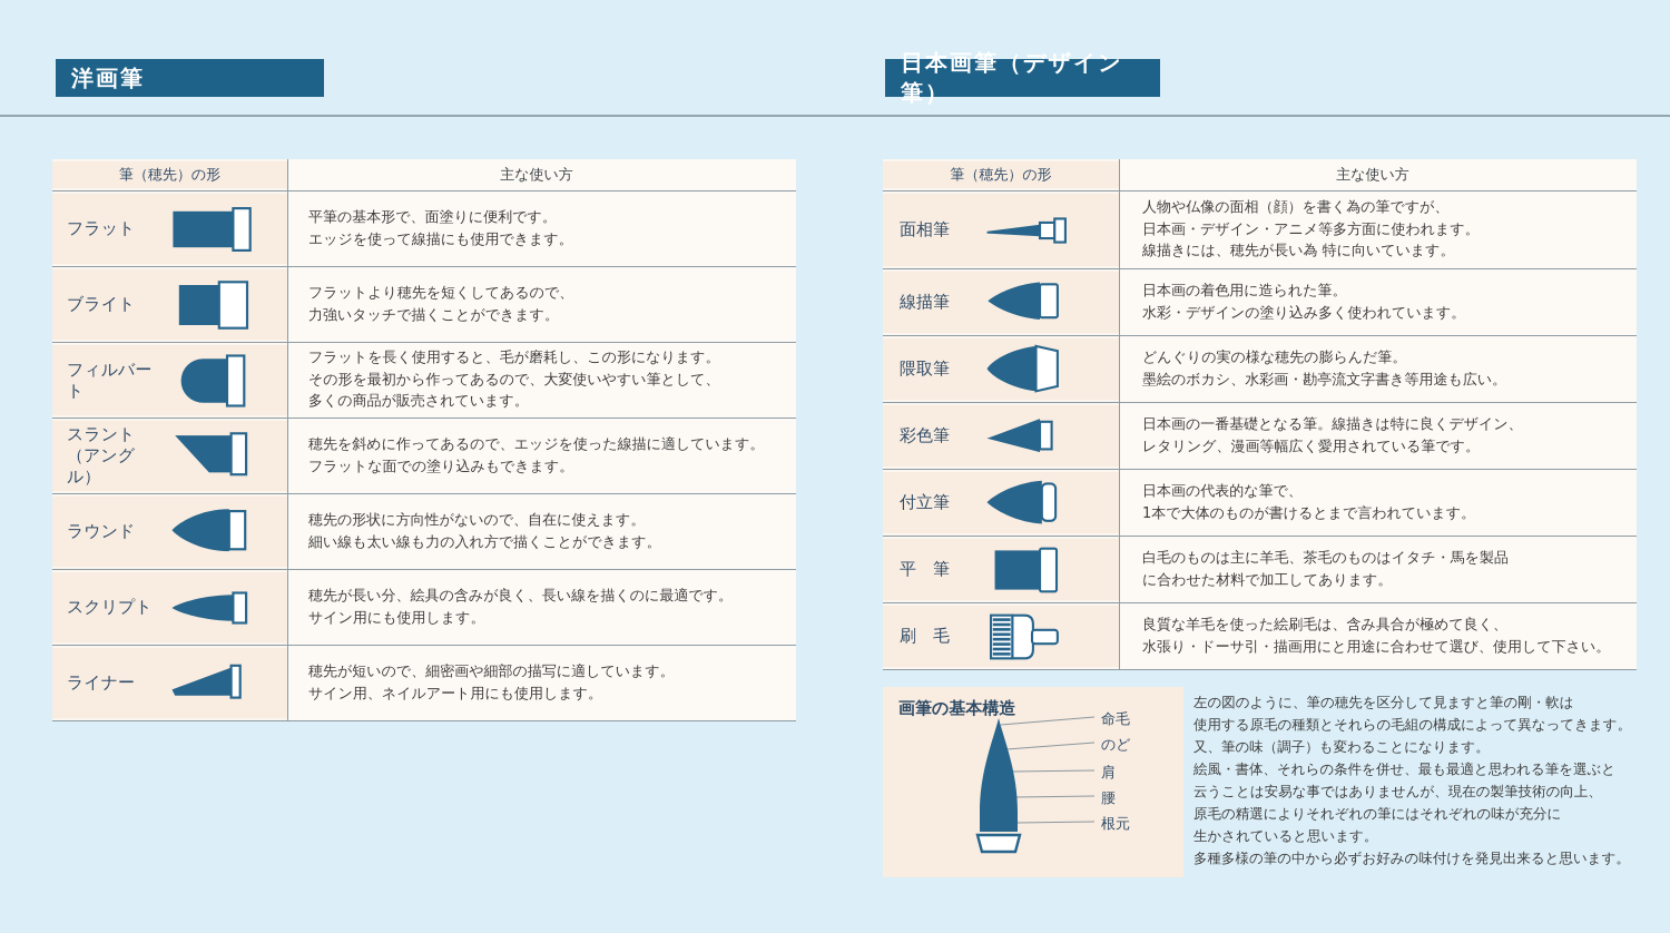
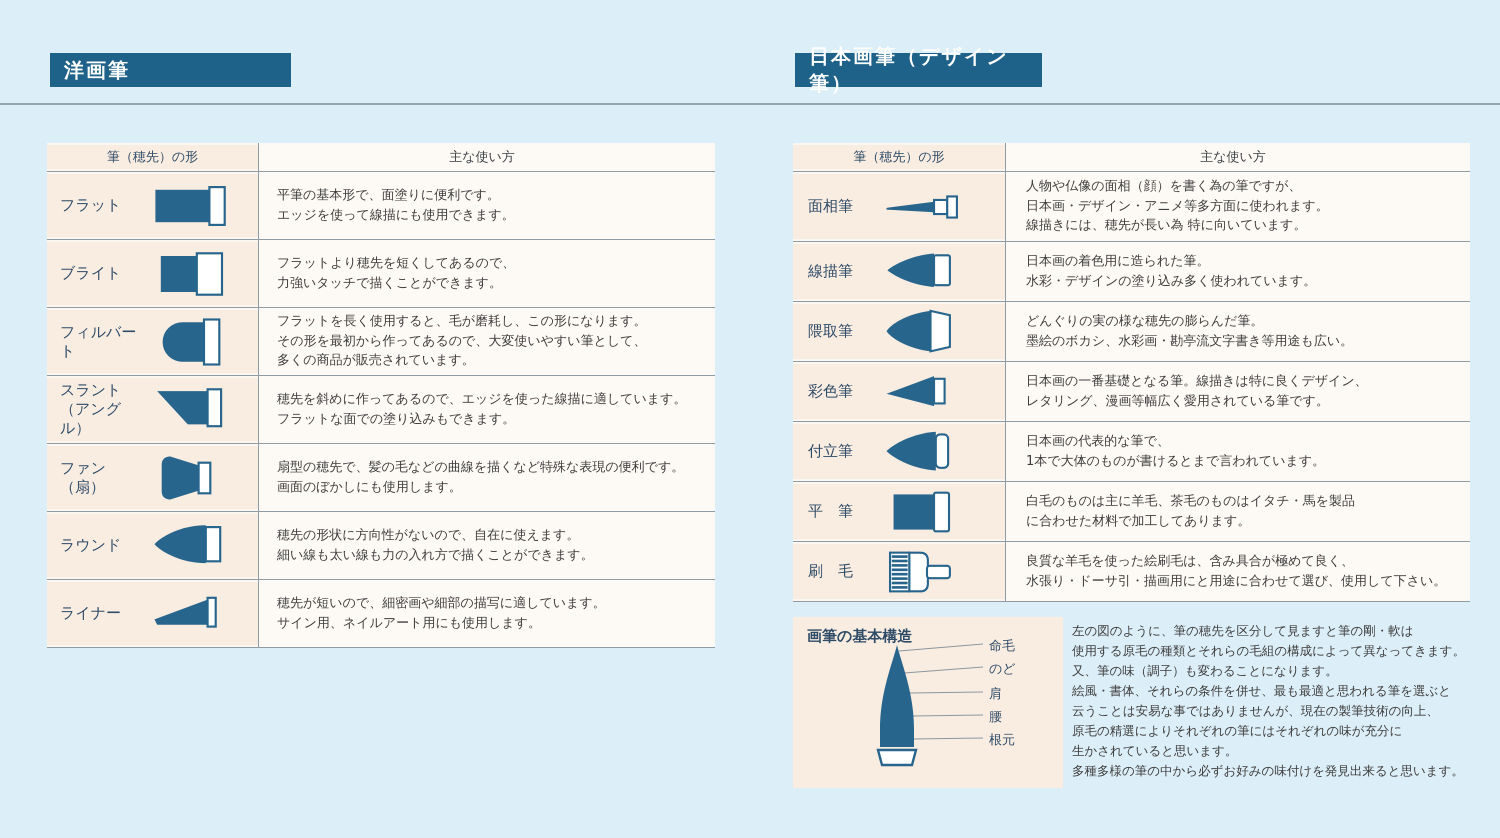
  洋画筆
  日本画筆（デザイン筆）
  筆（穂先）の形
  主な使い方
  フラット
  平筆の基本形で、面塗りに便利です。
  エッジを使って線描にも使用できます。
  ブライト
  フラットより穂先を短くしてあるので、
  力強いタッチで描くことができます。
  フィルバート
  フラットを長く使用すると、毛が磨耗し、この形になります。
  その形を最初から作ってあるので、大変使いやすい筆として、
  多くの商品が販売されています。
  スラント
  （アングル）
  穂先を斜めに作ってあるので、エッジを使った線描に適しています。
  フラットな面での塗り込みもできます。
+ ファン（扇）
+ 扇型の穂先で、髪の毛などの曲線を描くなど特殊な表現の便利です。
+ 画面のぼかしにも使用します。
  ラウンド
  穂先の形状に方向性がないので、自在に使えます。
  細い線も太い線も力の入れ方で描くことができます。
- スクリプト
- 穂先が長い分、絵具の含みが良く、長い線を描くのに最適です。
- サイン用にも使用します。
  ライナー
  穂先が短いので、細密画や細部の描写に適しています。
  サイン用、ネイルアート用にも使用します。
  筆（穂先）の形
  主な使い方
  面相筆
  人物や仏像の面相（顔）を書く為の筆ですが、
  日本画・デザイン・アニメ等多方面に使われます。
  線描きには、穂先が長い為 特に向いています。
  線描筆
  日本画の着色用に造られた筆。
  水彩・デザインの塗り込み多く使われています。
  隈取筆
  どんぐりの実の様な穂先の膨らんだ筆。
  墨絵のボカシ、水彩画・勘亭流文字書き等用途も広い。
  彩色筆
  日本画の一番基礎となる筆。線描きは特に良くデザイン、
  レタリング、漫画等幅広く愛用されている筆です。
  付立筆
  日本画の代表的な筆で、
  1本で大体のものが書けるとまで言われています。
  平 筆
  白毛のものは主に羊毛、茶毛のものはイタチ・馬を製品
  に合わせた材料で加工してあります。
  刷 毛
  良質な羊毛を使った絵刷毛は、含み具合が極めて良く、
  水張り・ドーサ引・描画用にと用途に合わせて選び、使用して下さい。
  画筆の基本構造
  命毛
  のど
  肩
  腰
  根元
  左の図のように、筆の穂先を区分して見ますと筆の剛・軟は
  使用する原毛の種類とそれらの毛組の構成によって異なってきます。
  又、筆の味（調子）も変わることになります。
  絵風・書体、それらの条件を併せ、最も最適と思われる筆を選ぶと
  云うことは安易な事ではありませんが、現在の製筆技術の向上、
  原毛の精選によりそれぞれの筆にはそれぞれの味が充分に
  生かされていると思います。
  多種多様の筆の中から必ずお好みの味付けを発見出来ると思います。
